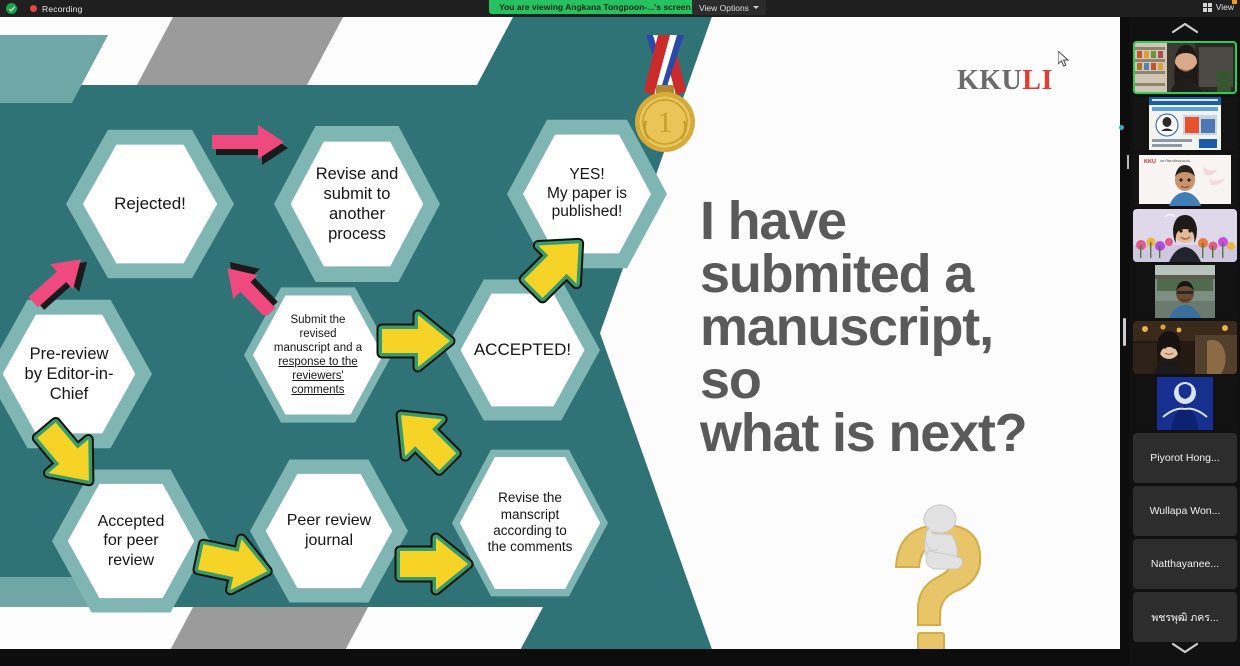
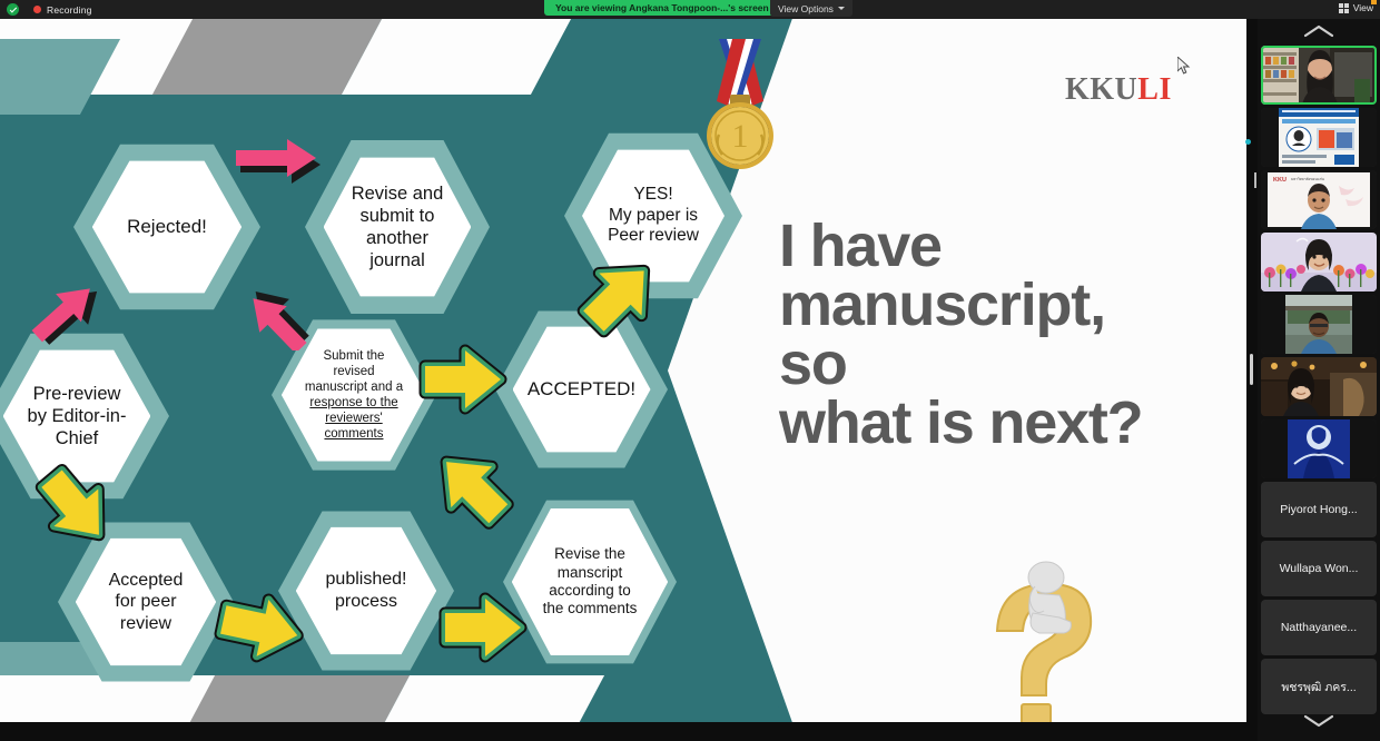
  Recording
  You are viewing Angkana Tongpoon-...'s screen
  View Options
  View
  Rejected!
  Revise and
  submit to
  another
- process
+ journal
  YES!
  My paper is
- published!
+ Peer review
  Pre-review
  by Editor-in-
  Chief
  Submit the
  revised
  manuscript and a
  response to the
  reviewers'
  comments
  ACCEPTED!
  Accepted
  for peer
  review
- Peer review
+ published!
- journal
+ process
  Revise the
  manscript
  according to
  the comments
  1
  I have
- submited a
  manuscript,
  so
  what is next?
  KKULI
  Piyorot Hong...
  Wullapa Won...
  Natthayanee...
  พชรพุฒิ ภคร...
